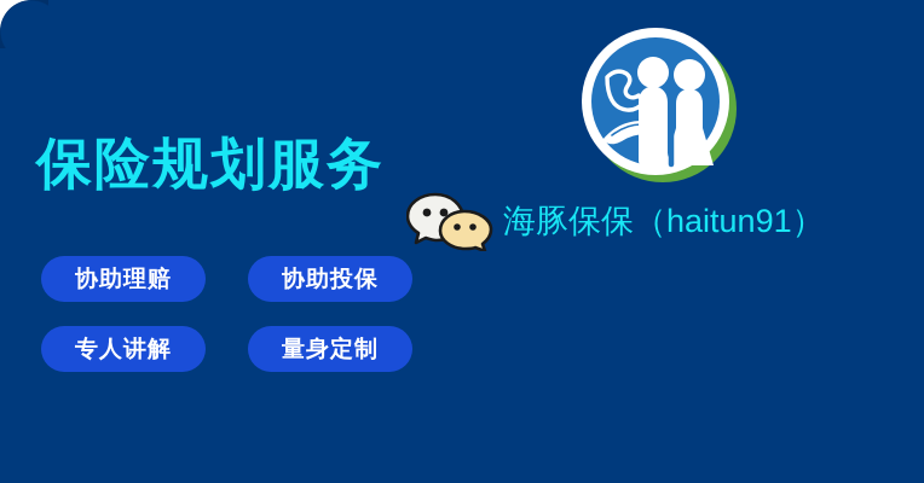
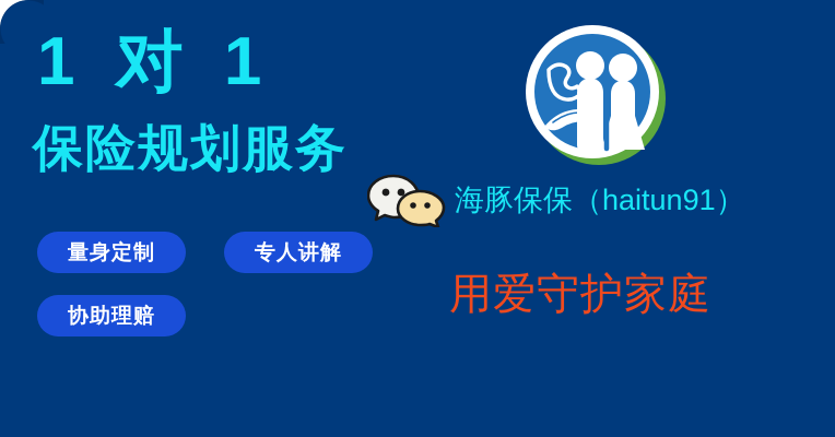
+ 1 对 1
  保险规划服务
- 协助理赔
+ 量身定制
- 协助投保
  专人讲解
- 量身定制
+ 协助理赔
  海豚保保（haitun91）
+ 用爱守护家庭
